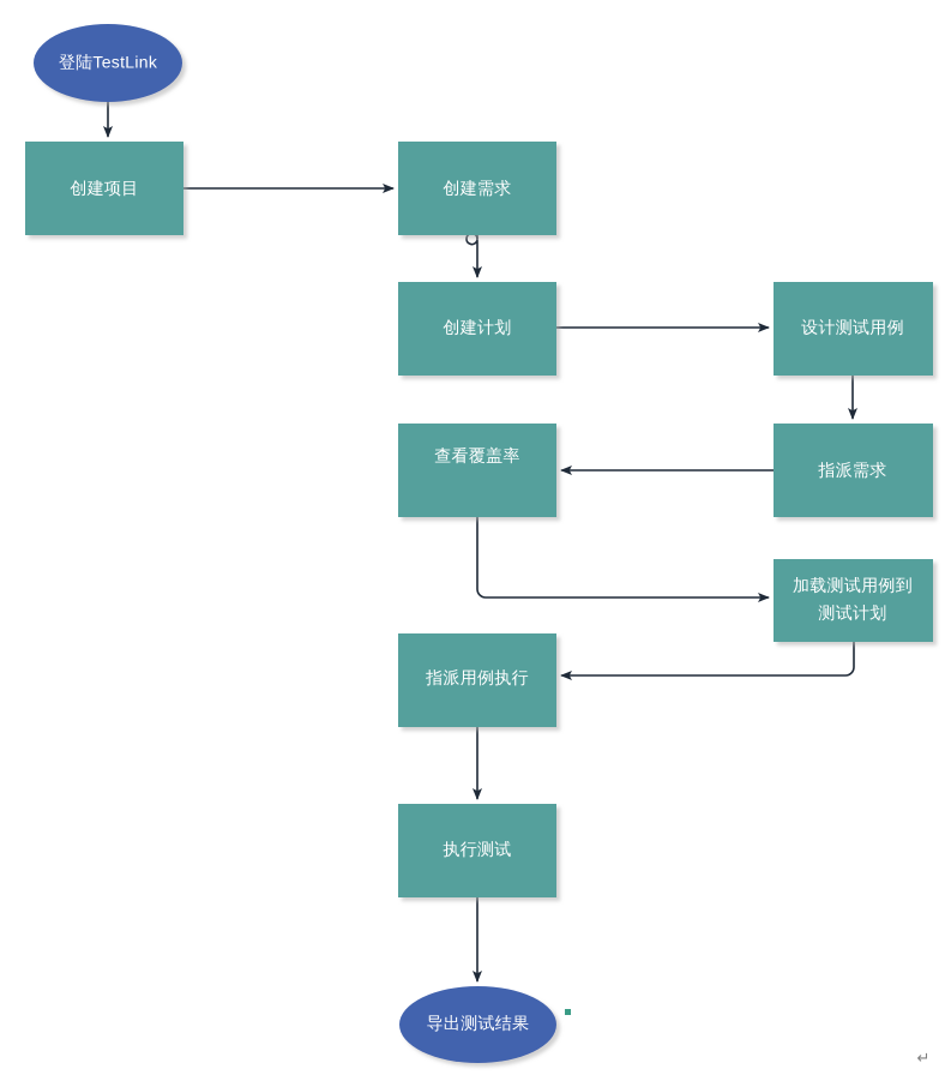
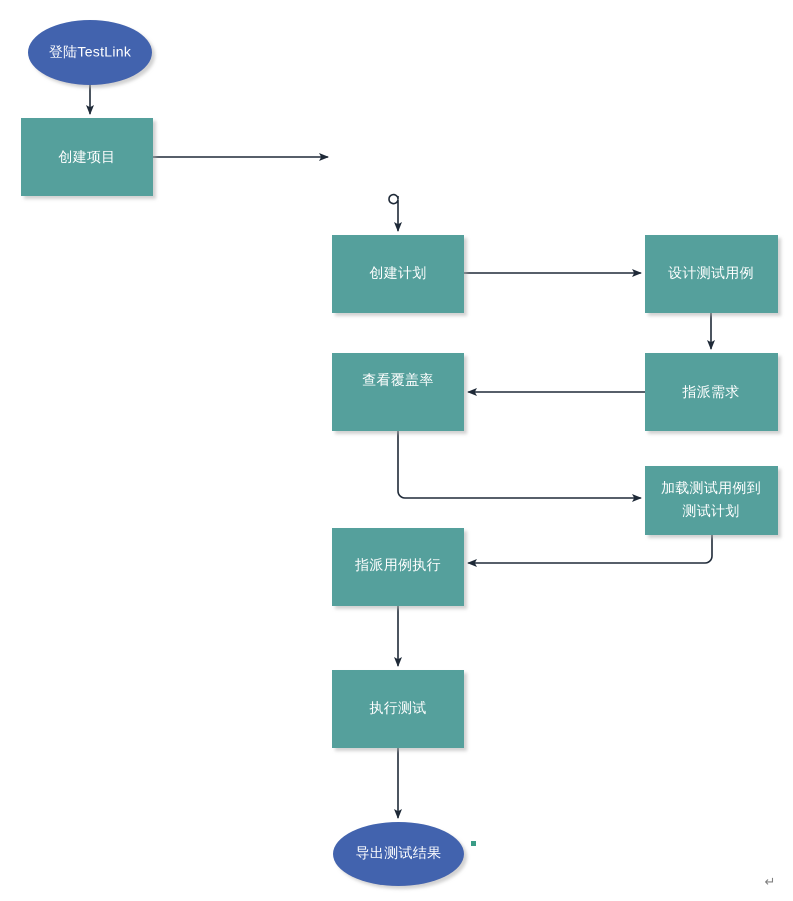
  登陆TestLink
  创建项目
- 创建需求
  创建计划
  设计测试用例
  指派需求
  查看覆盖率
  加载测试用例到
  测试计划
  指派用例执行
  执行测试
  导出测试结果
  ↵
